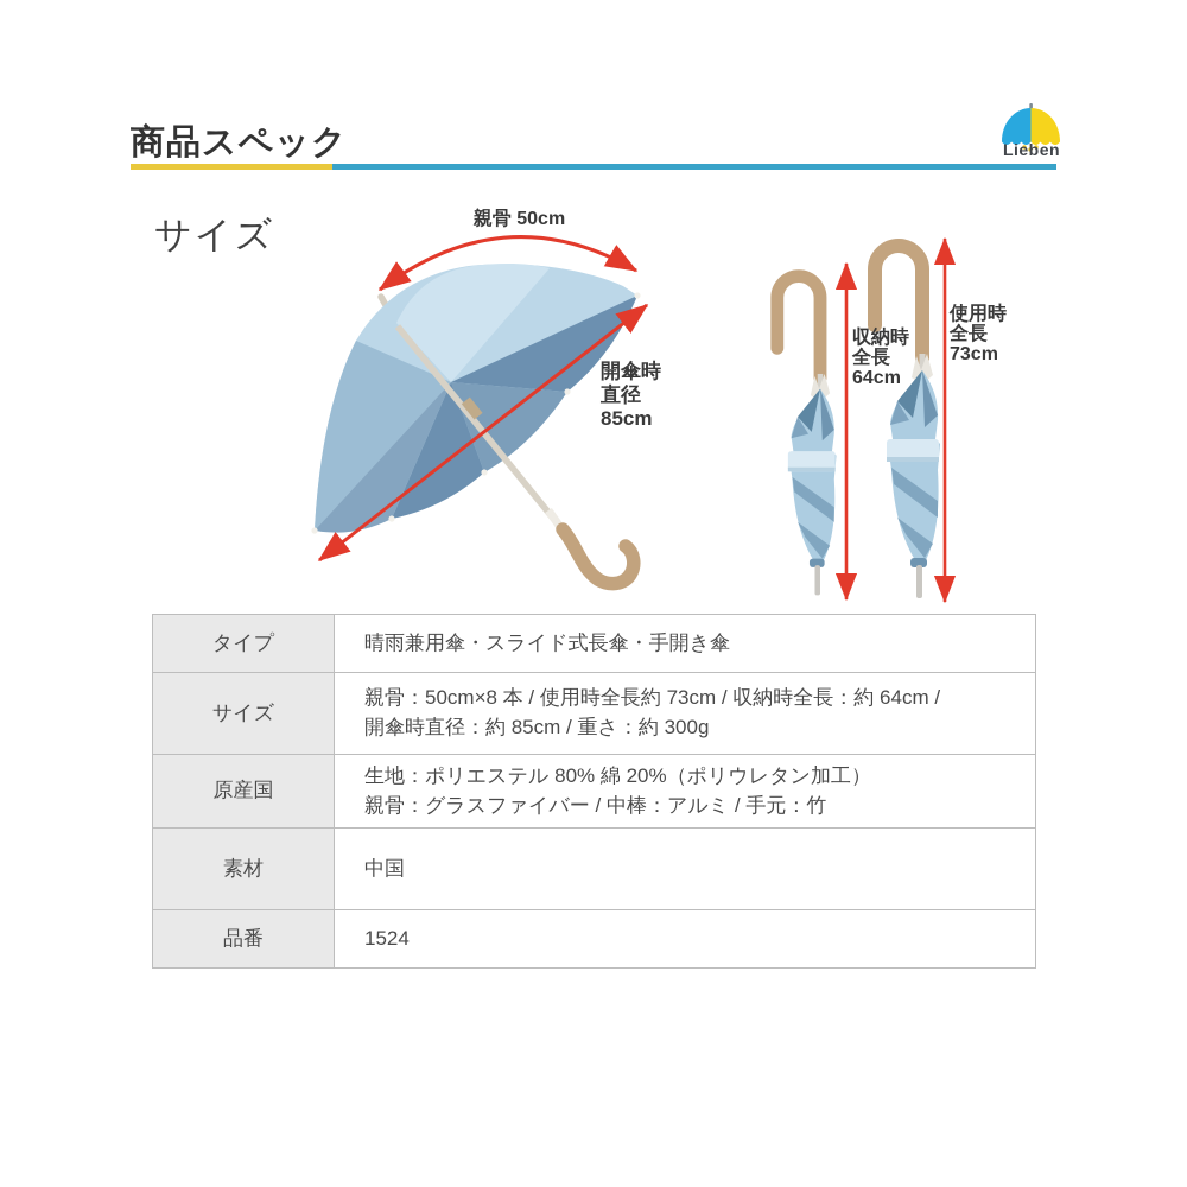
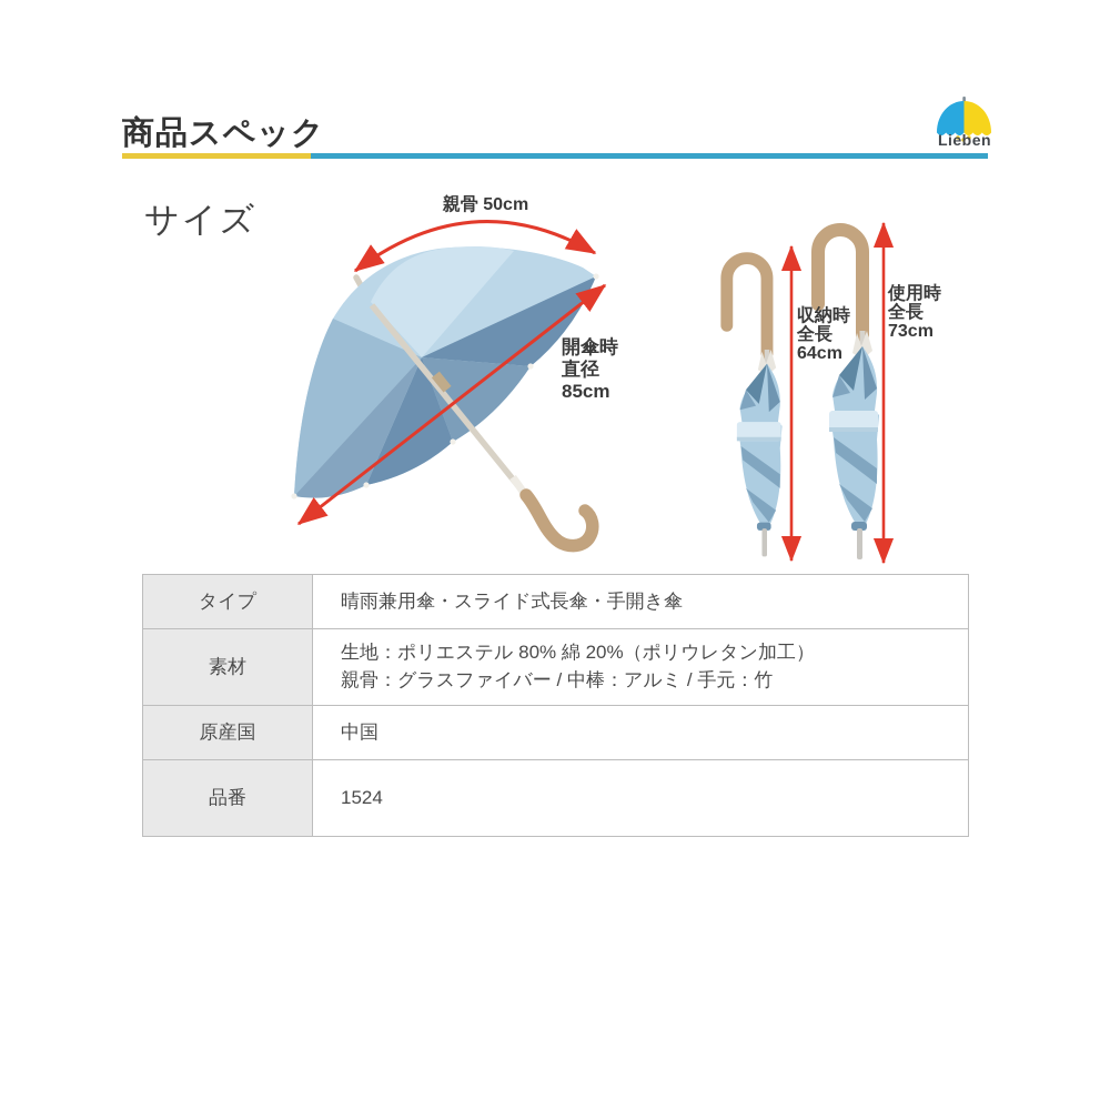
  商品スペック
  Lieben
  サイズ
  親骨 50cm
  開傘時
  直径
  85cm
  収納時
  全長
  64cm
  使用時
  全長
  73cm
  タイプ	晴雨兼用傘・スライド式長傘・手開き傘
- サイズ	親骨：50cm×8 本 / 使用時全長約 73cm / 収納時全長：約 64cm / 開傘時直径：約 85cm / 重さ：約 300g
- 原産国	生地：ポリエステル 80% 綿 20%（ポリウレタン加工） 親骨：グラスファイバー / 中棒：アルミ / 手元：竹
+ 素材	生地：ポリエステル 80% 綿 20%（ポリウレタン加工） 親骨：グラスファイバー / 中棒：アルミ / 手元：竹
- 素材	中国
+ 原産国	中国
  品番	1524
